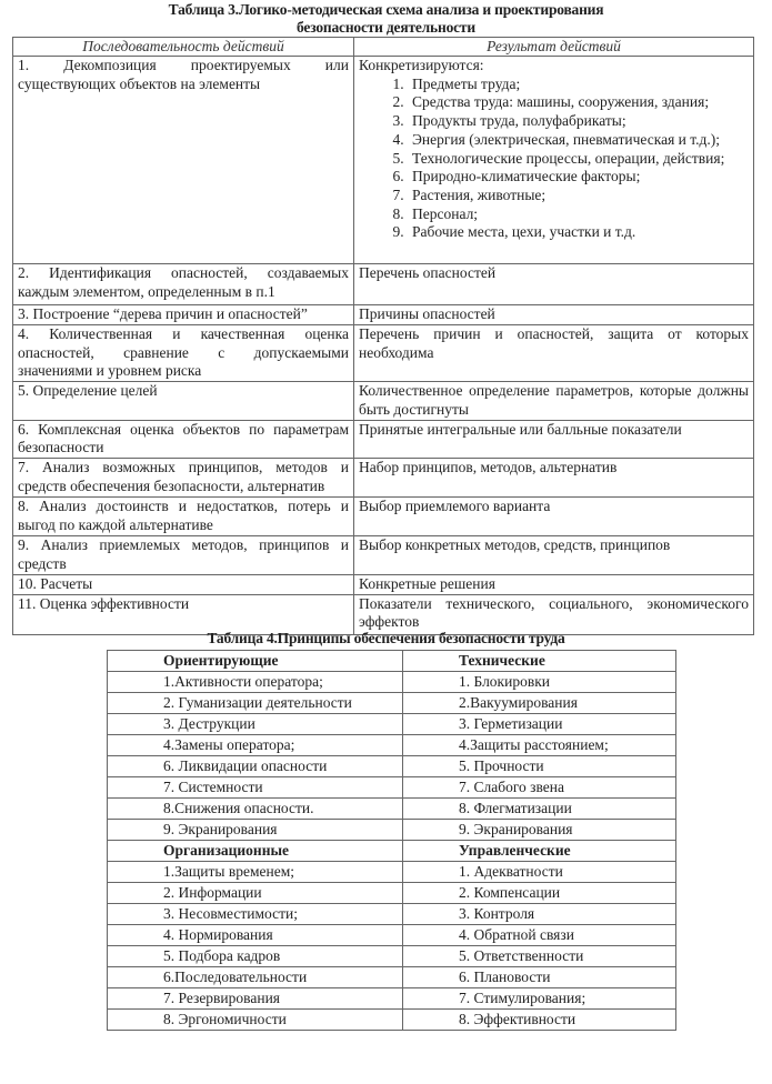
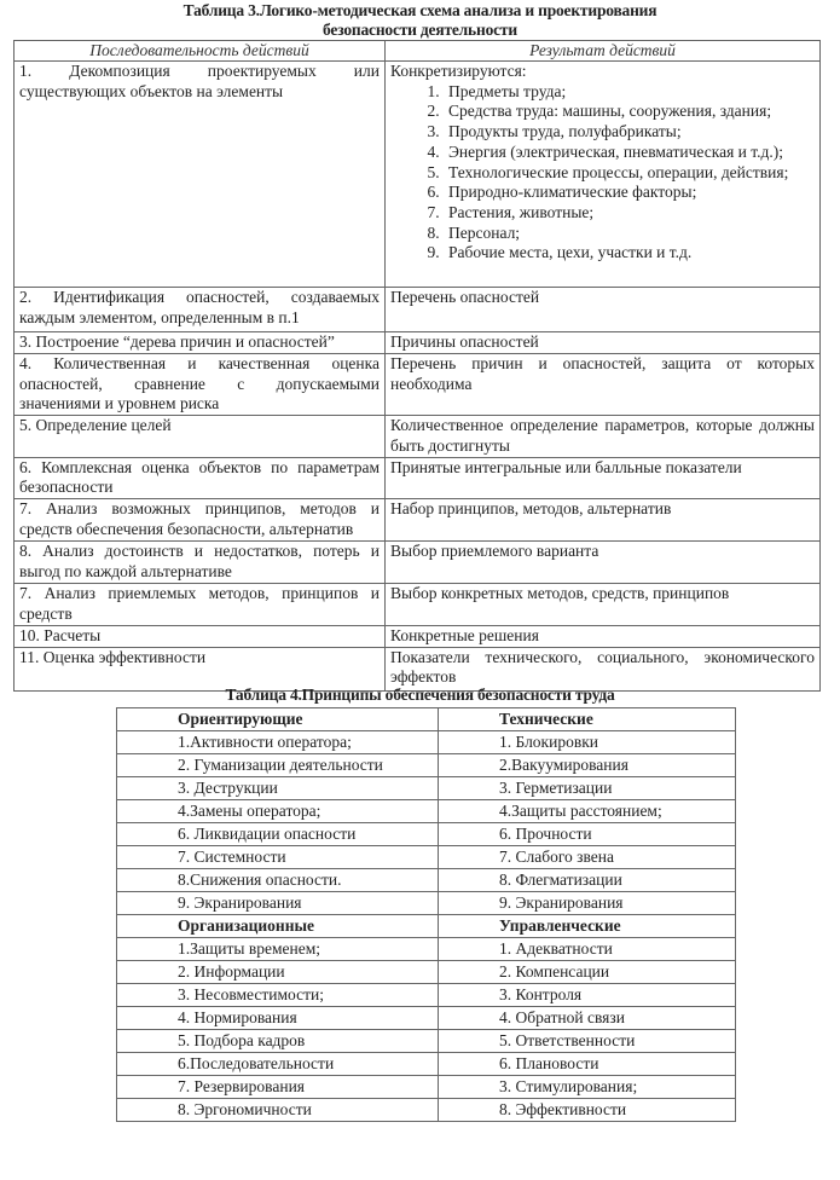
  Таблица 3.Логико-методическая схема анализа и проектирования
  безопасности деятельности
  Последовательность действий	Результат действий
  1. Декомпозиция проектируемых или существующих объектов на элементы	Конкретизируются: Предметы труда; Средства труда: машины, сооружения, здания; Продукты труда, полуфабрикаты; Энергия (электрическая, пневматическая и т.д.); Технологические процессы, операции, действия; Природно-климатические факторы; Растения, животные; Персонал; Рабочие места, цехи, участки и т.д.
  2. Идентификация опасностей, создаваемых каждым элементом, определенным в п.1	Перечень опасностей
  3. Построение “дерева причин и опасностей”	Причины опасностей
  4. Количественная и качественная оценка опасностей, сравнение с допускаемыми значениями и уровнем риска	Перечень причин и опасностей, защита от которых необходима
  5. Определение целей	Количественное определение параметров, которые должны быть достигнуты
  6. Комплексная оценка объектов по параметрам безопасности	Принятые интегральные или балльные показатели
  7. Анализ возможных принципов, методов и средств обеспечения безопасности, альтернатив	Набор принципов, методов, альтернатив
  8. Анализ достоинств и недостатков, потерь и выгод по каждой альтернативе	Выбор приемлемого варианта
- 9. Анализ приемлемых методов, принципов и средств	Выбор конкретных методов, средств, принципов
+ 7. Анализ приемлемых методов, принципов и средств	Выбор конкретных методов, средств, принципов
  10. Расчеты	Конкретные решения
  11. Оценка эффективности	Показатели технического, социального, экономического эффектов
  Таблица 4.Принципы обеспечения безопасности труда
  Ориентирующие	Технические
  1.Активности оператора;	1. Блокировки
  2. Гуманизации деятельности	2.Вакуумирования
  3. Деструкции	3. Герметизации
  4.Замены оператора;	4.Защиты расстоянием;
- 6. Ликвидации опасности	5. Прочности
+ 6. Ликвидации опасности	6. Прочности
  7. Системности	7. Слабого звена
  8.Снижения опасности.	8. Флегматизации
  9. Экранирования	9. Экранирования
  Организационные	Управленческие
  1.Защиты временем;	1. Адекватности
  2. Информации	2. Компенсации
  3. Несовместимости;	3. Контроля
  4. Нормирования	4. Обратной связи
  5. Подбора кадров	5. Ответственности
  6.Последовательности	6. Плановости
- 7. Резервирования	7. Стимулирования;
+ 7. Резервирования	3. Стимулирования;
  8. Эргономичности	8. Эффективности
